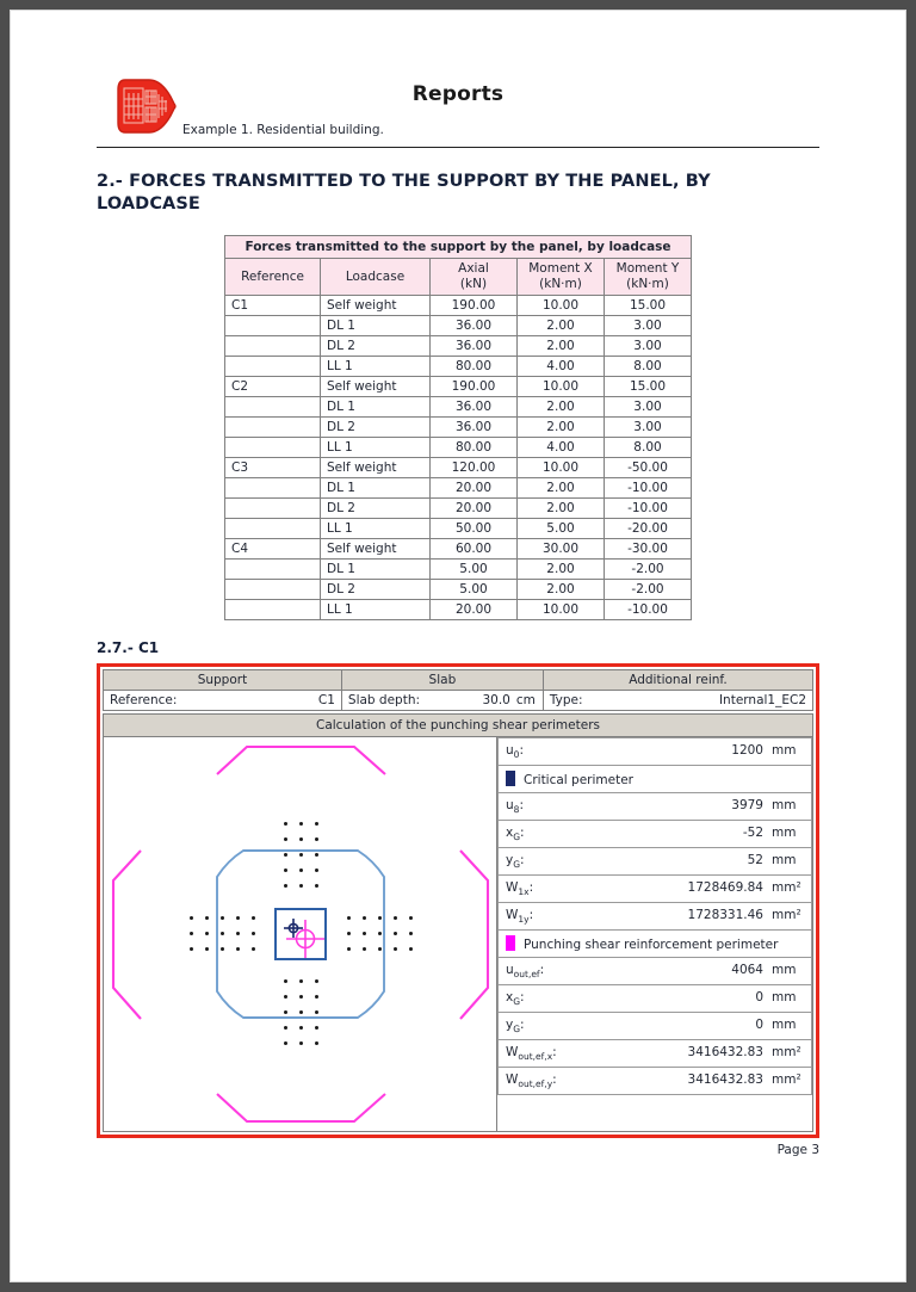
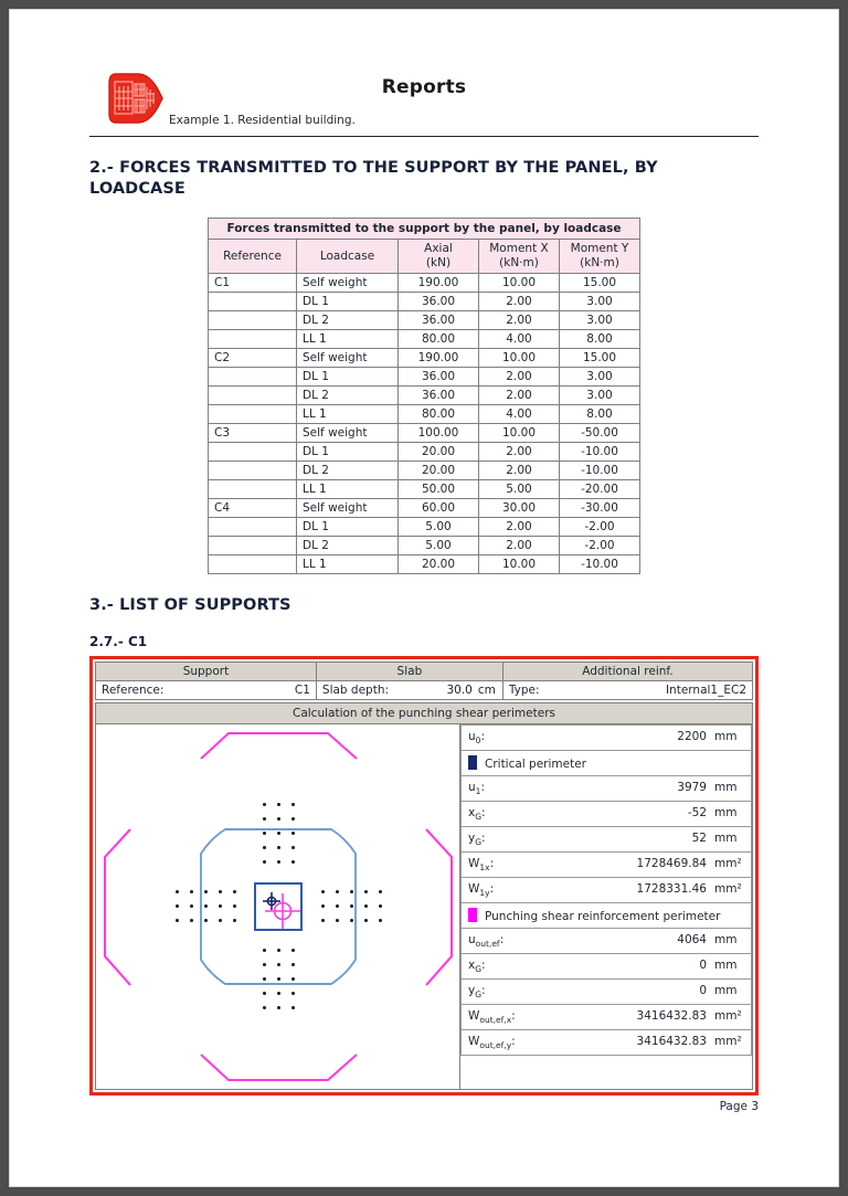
  Reports
  Example 1. Residential building.
  2.- FORCES TRANSMITTED TO THE SUPPORT BY THE PANEL, BY LOADCASE
  Forces transmitted to the support by the panel, by loadcase
  Reference	Loadcase	Axial(kN)	Moment X(kN·m)	Moment Y(kN·m)
  C1	Self weight	190.00	10.00	15.00
  	DL 1	36.00	2.00	3.00
  	DL 2	36.00	2.00	3.00
  	LL 1	80.00	4.00	8.00
  C2	Self weight	190.00	10.00	15.00
  	DL 1	36.00	2.00	3.00
  	DL 2	36.00	2.00	3.00
  	LL 1	80.00	4.00	8.00
- C3	Self weight	120.00	10.00	-50.00
+ C3	Self weight	100.00	10.00	-50.00
  	DL 1	20.00	2.00	-10.00
  	DL 2	20.00	2.00	-10.00
  	LL 1	50.00	5.00	-20.00
  C4	Self weight	60.00	30.00	-30.00
  	DL 1	5.00	2.00	-2.00
  	DL 2	5.00	2.00	-2.00
  	LL 1	20.00	10.00	-10.00
+ 3.- LIST OF SUPPORTS
  2.7.- C1
  Support	Slab	Additional reinf.
  Reference: C1	Slab depth: 30.0 cm	Type: Internal1_EC2
  Calculation of the punching shear perimeters
- u0: 1200 mm
+ u0: 2200 mm
  Critical perimeter
- u8: 3979 mm
+ u1: 3979 mm
  xG: -52 mm
  yG: 52 mm
  W1x: 1728469.84 mm²
  W1y: 1728331.46 mm²
  Punching shear reinforcement perimeter
  uout,ef: 4064 mm
  xG: 0 mm
  yG: 0 mm
  Wout,ef,x: 3416432.83 mm²
  Wout,ef,y: 3416432.83 mm²
  Page 3
